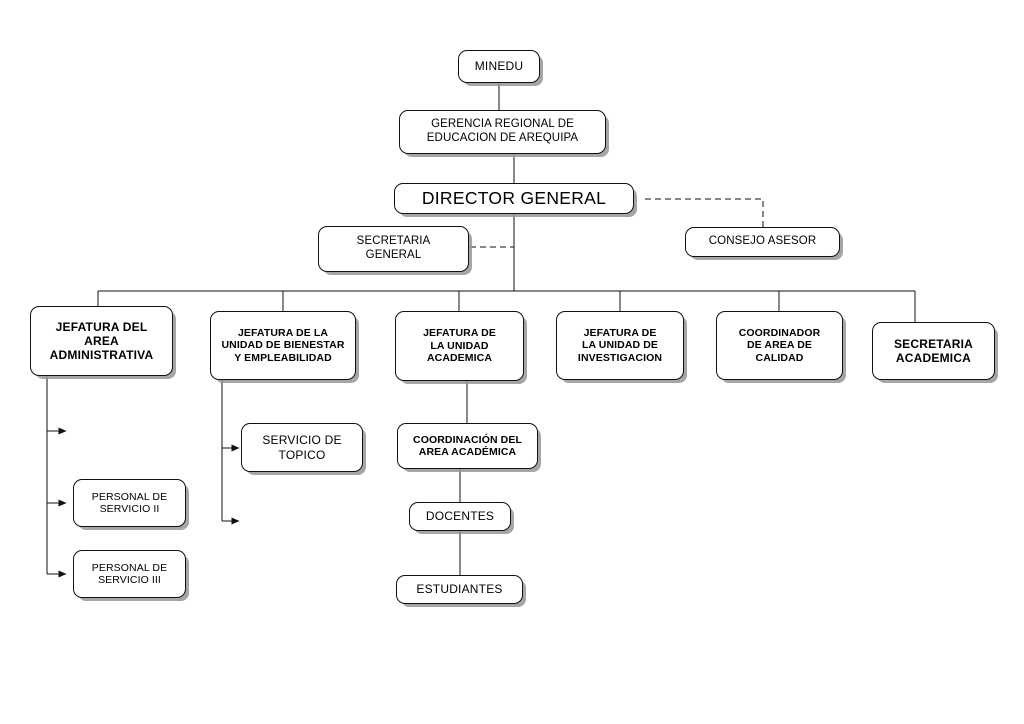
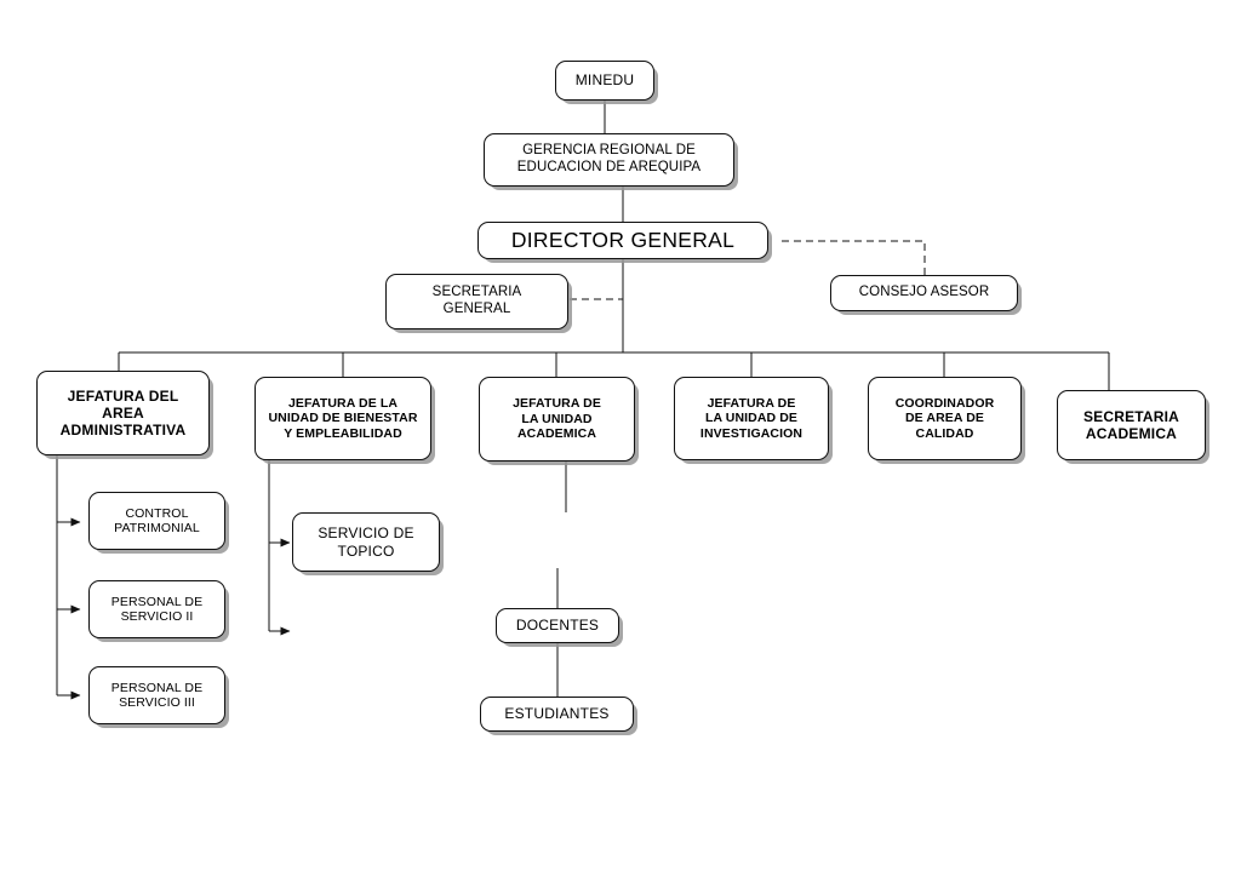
  MINEDU
  GERENCIA REGIONAL DE
  EDUCACION DE AREQUIPA
  DIRECTOR GENERAL
  SECRETARIA
  GENERAL
  CONSEJO ASESOR
  JEFATURA DEL
  AREA
  ADMINISTRATIVA
  JEFATURA DE LA
  UNIDAD DE BIENESTAR
  Y EMPLEABILIDAD
  JEFATURA DE
  LA UNIDAD
  ACADEMICA
  JEFATURA DE
  LA UNIDAD DE
  INVESTIGACION
  COORDINADOR
  DE AREA DE
  CALIDAD
  SECRETARIA
  ACADEMICA
+ CONTROL
+ PATRIMONIAL
  PERSONAL DE
  SERVICIO II
  PERSONAL DE
  SERVICIO III
  SERVICIO DE
  TOPICO
- COORDINACIÓN DEL
- AREA ACADÉMICA
  DOCENTES
  ESTUDIANTES
